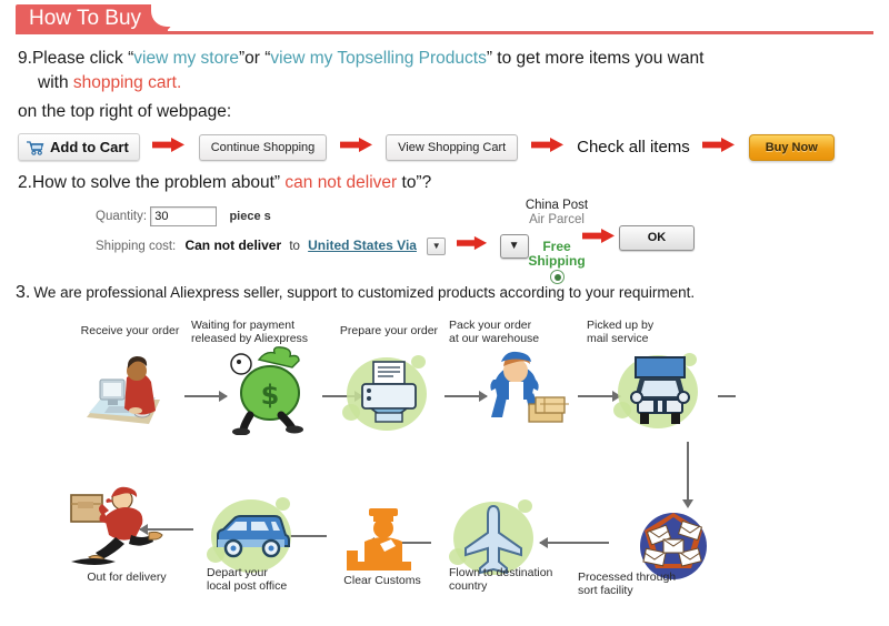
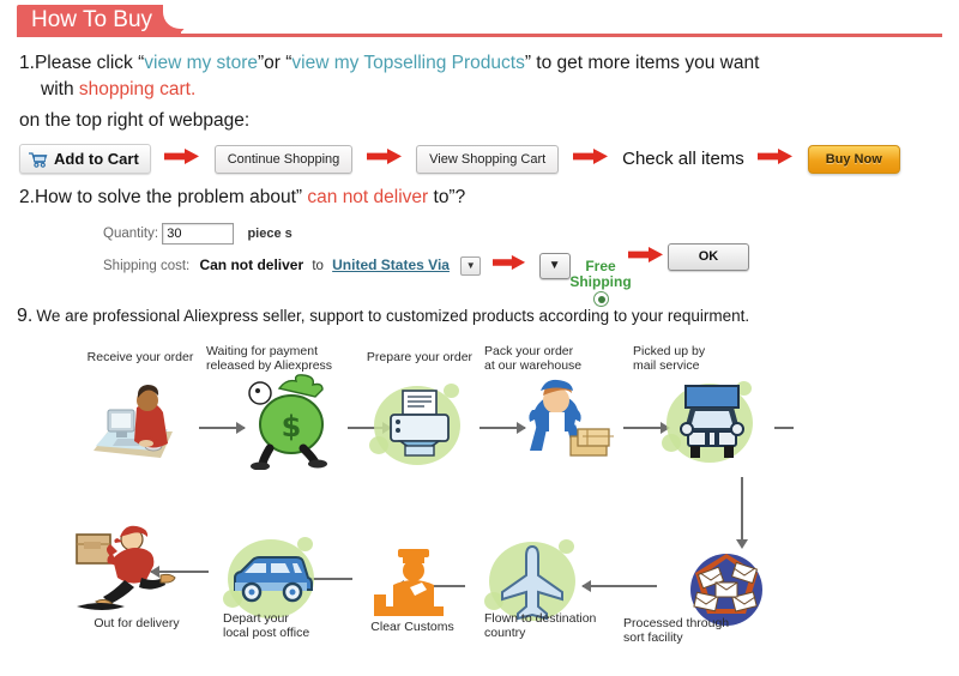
  How To Buy
- 9.Please click “view my store”or “view my Topselling Products” to get more items you want
+ 1.Please click “view my store”or “view my Topselling Products” to get more items you want
  with shopping cart.
  on the top right of webpage:
  Add to Cart Continue Shopping View Shopping Cart Check all items Buy Now
  2.How to solve the problem about” can not deliver to”?
  Quantity: 30 piece s
  Shipping cost: Can not deliver to United States Via ▼ ▼
- China Post
- Air Parcel
  Free
  Shipping
  OK
- 3. We are professional Aliexpress seller, support to customized products according to your requirment.
+ 9. We are professional Aliexpress seller, support to customized products according to your requirment.
  Receive your order
  Waiting for payment
  released by Aliexpress
  Prepare your order
  Pack your order
  at our warehouse
  Picked up by
  mail service
  $
  Out for delivery
  Depart your
  local post office
  Clear Customs
  Flown to destination
  country
  Processed through
  sort facility
